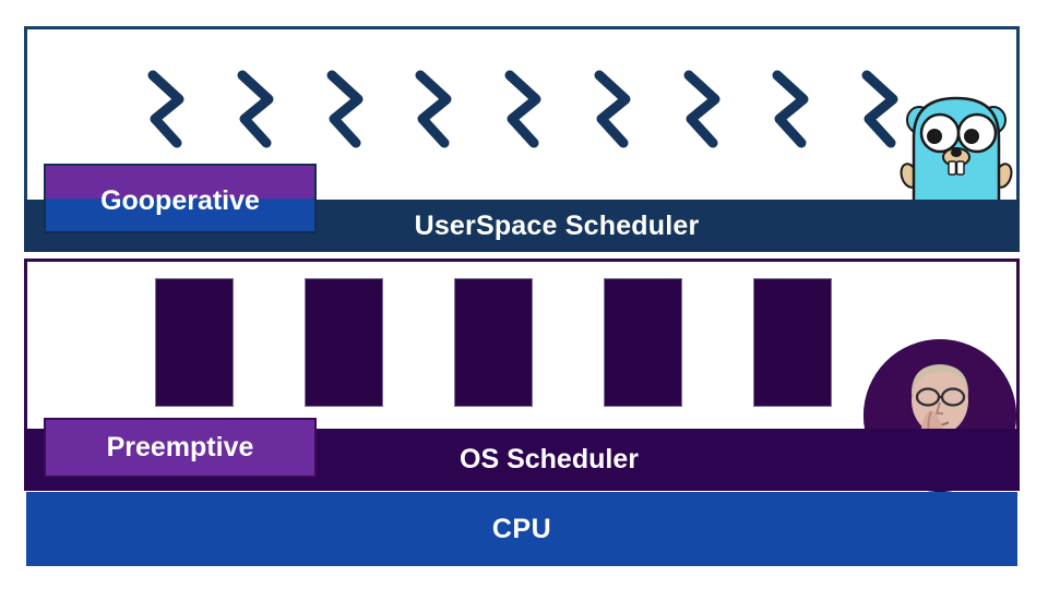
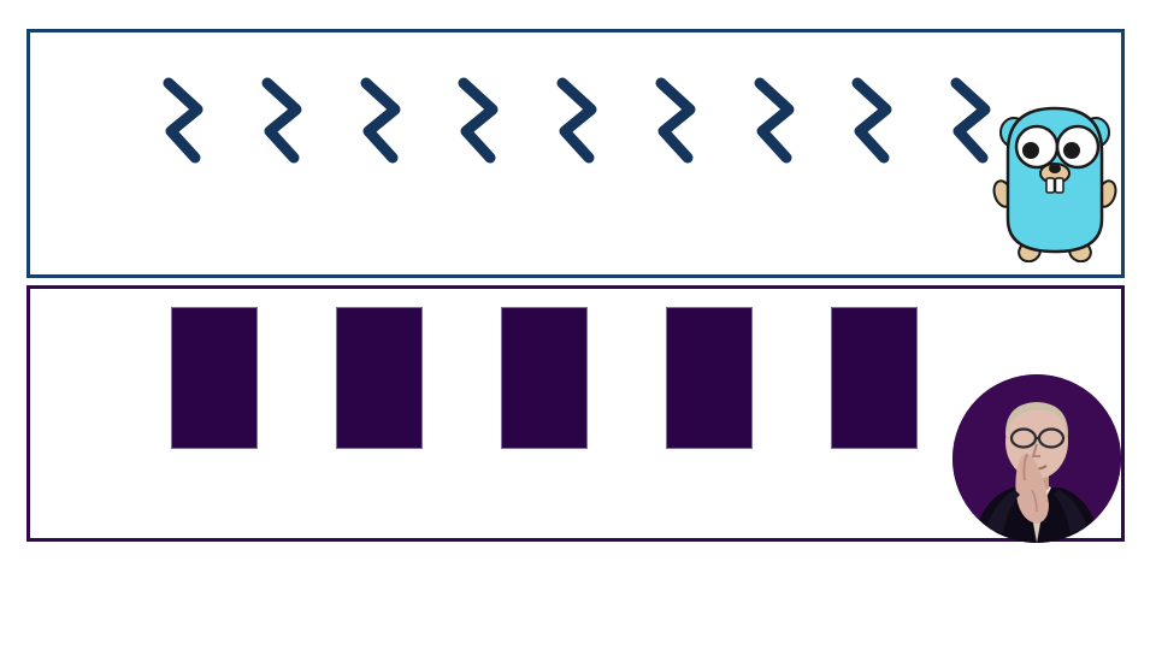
- UserSpace Scheduler
- Gooperative
- OS Scheduler
- Preemptive
- CPU
